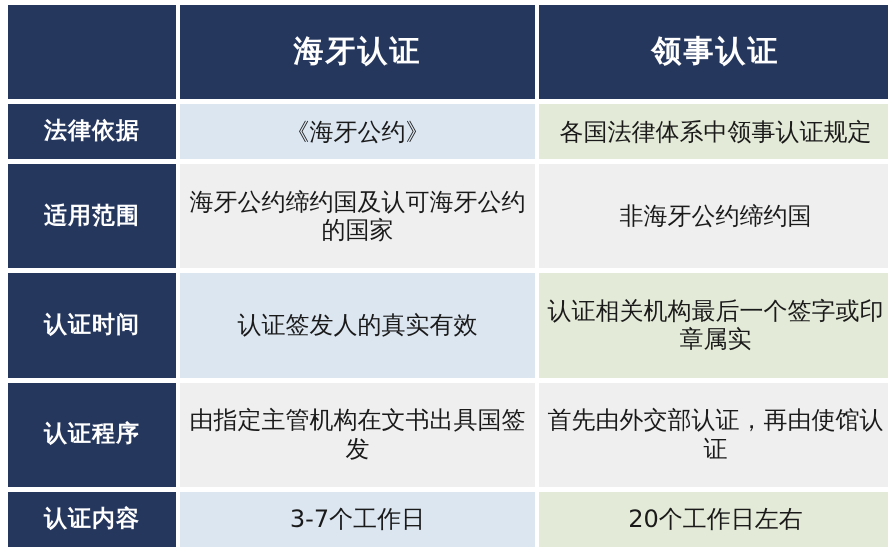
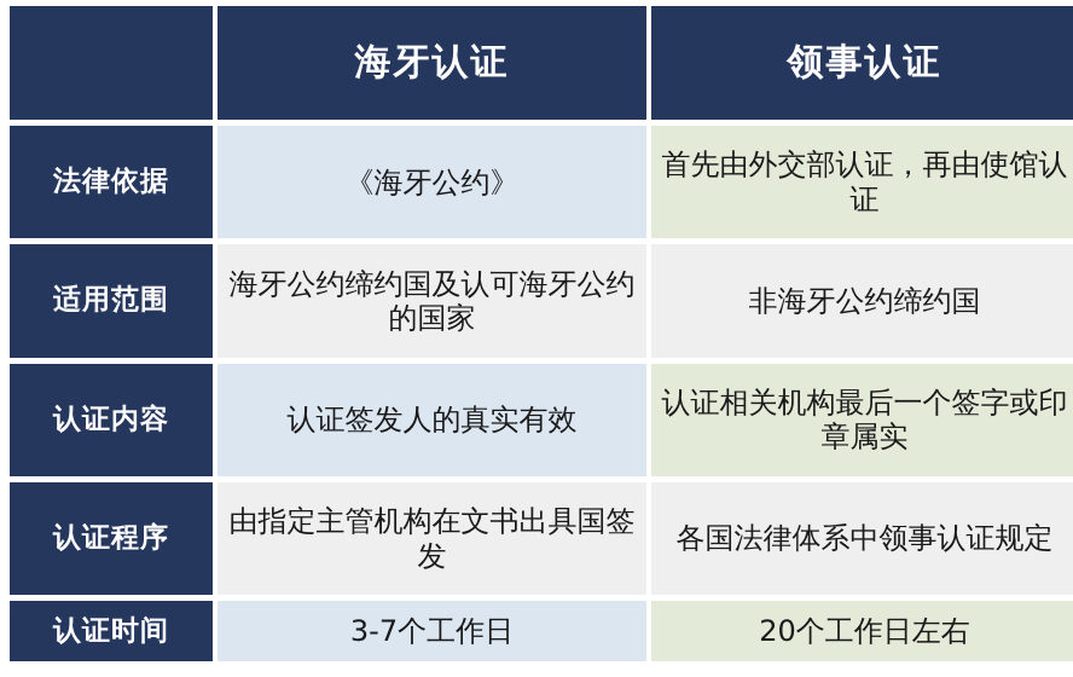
  	海牙认证	领事认证
- 法律依据	《海牙公约》	各国法律体系中领事认证规定
+ 法律依据	《海牙公约》	首先由外交部认证，再由使馆认证
  适用范围	海牙公约缔约国及认可海牙公约的国家	非海牙公约缔约国
- 认证时间	认证签发人的真实有效	认证相关机构最后一个签字或印章属实
+ 认证内容	认证签发人的真实有效	认证相关机构最后一个签字或印章属实
- 认证程序	由指定主管机构在文书出具国签发	首先由外交部认证，再由使馆认证
+ 认证程序	由指定主管机构在文书出具国签发	各国法律体系中领事认证规定
- 认证内容	3-7个工作日	20个工作日左右
+ 认证时间	3-7个工作日	20个工作日左右
